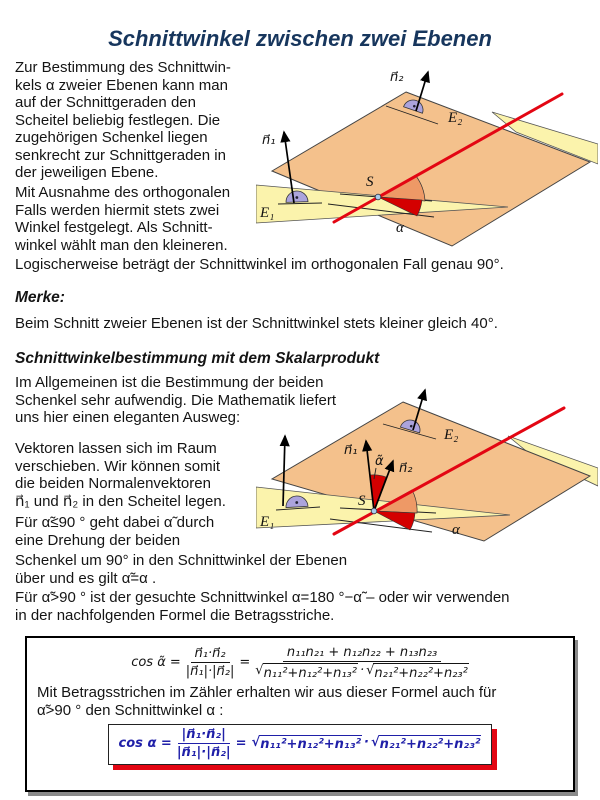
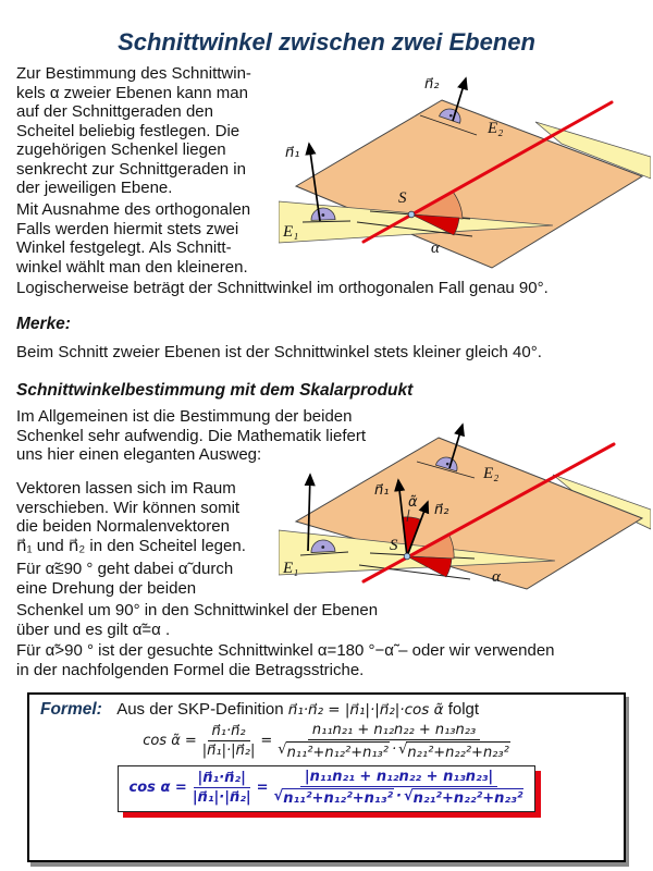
  Schnittwinkel zwischen zwei Ebenen
  Zur Bestimmung des Schnittwin-
  kels α zweier Ebenen kann man
  auf der Schnittgeraden den
  Scheitel beliebig festlegen. Die
  zugehörigen Schenkel liegen
  senkrecht zur Schnittgeraden in
  der jeweiligen Ebene.
  Mit Ausnahme des orthogonalen
  Falls werden hiermit stets zwei
  Winkel festgelegt. Als Schnitt-
  winkel wählt man den kleineren.
  n⃗₁
  n⃗₂
  E₁
  E₂
  S
  α
  Logischerweise beträgt der Schnittwinkel im orthogonalen Fall genau 90°.
  Merke:
  Beim Schnitt zweier Ebenen ist der Schnittwinkel stets kleiner gleich 40°.
  Schnittwinkelbestimmung mit dem Skalarprodukt
  Im Allgemeinen ist die Bestimmung der beiden
  Schenkel sehr aufwendig. Die Mathematik liefert
  uns hier einen eleganten Ausweg:
  Vektoren lassen sich im Raum
  verschieben. Wir können somit
  die beiden Normalenvektoren
  n⃗₁ und n⃗₂ in den Scheitel legen.
  Für α̃≤90 ° geht dabei α̃ durch
  eine Drehung der beiden
  Schenkel um 90° in den Schnittwinkel der Ebenen
  über und es gilt α̃=α .
  Für α̃>90 ° ist der gesuchte Schnittwinkel α=180 °−α̃ – oder wir verwenden
  in der nachfolgenden Formel die Betragsstriche.
  E₁
  E₂
  S
  n⃗₁
  n⃗₂
  α̃
  α
+ Formel: Aus der SKP-Definition n⃗₁·n⃗₂ = |n⃗₁|·|n⃗₂|·cos α̃ folgt
  cos α̃ =
  n⃗₁·n⃗₂
  |n⃗₁|·|n⃗₂|
  =
  n₁₁n₂₁ + n₁₂n₂₂ + n₁₃n₂₃
  √
  n₁₁²+n₁₂²+n₁₃²
  ·
  √
  n₂₁²+n₂₂²+n₂₃²
- Mit Betragsstrichen im Zähler erhalten wir aus dieser Formel auch für
- α̃>90 ° den Schnittwinkel α :
  cos α =
  |n⃗₁·n⃗₂|
  |n⃗₁|·|n⃗₂|
  =
+ |n₁₁n₂₁ + n₁₂n₂₂ + n₁₃n₂₃|
  √
  n₁₁²+n₁₂²+n₁₃²
  ·
  √
  n₂₁²+n₂₂²+n₂₃²
